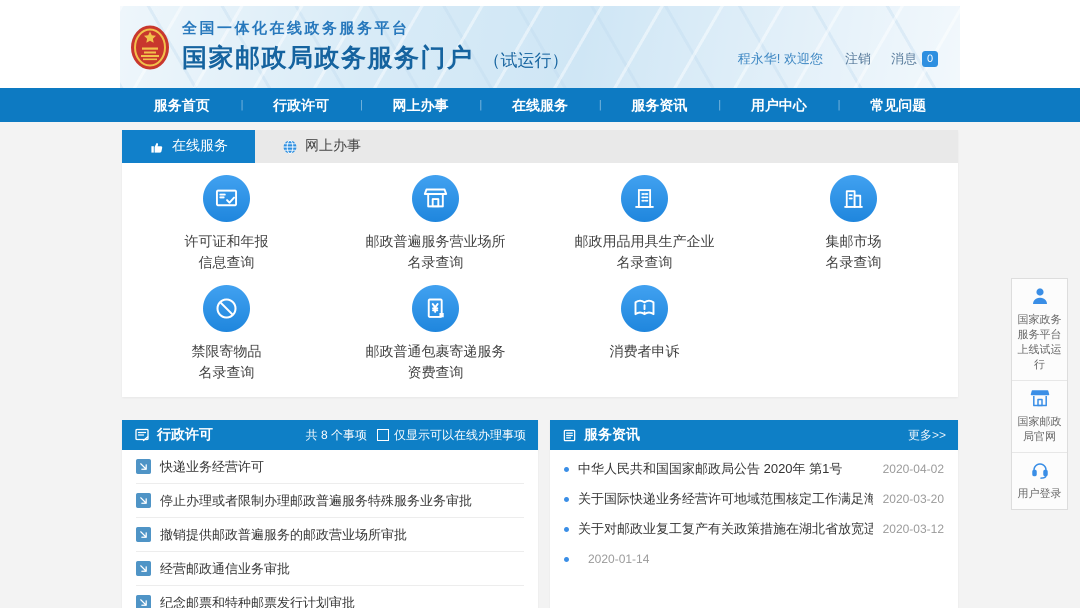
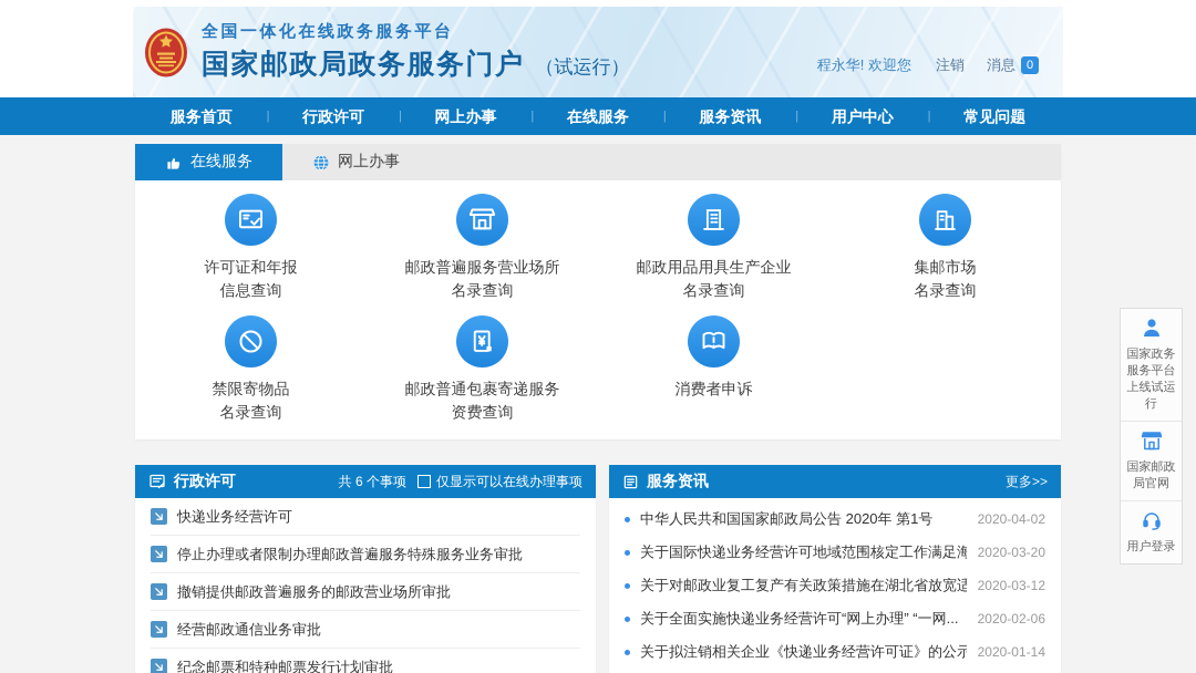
  全国一体化在线政务服务平台
  国家邮政局政务服务门户
  （试运行）
  程永华! 欢迎您
  注销
  消息
  0
  服务首页
  行政许可
  网上办事
  在线服务
  服务资讯
  用户中心
  常见问题
  在线服务
  网上办事
  许可证和年报
  信息查询
  邮政普遍服务营业场所
  名录查询
  邮政用品用具生产企业
  名录查询
  集邮市场
  名录查询
  禁限寄物品
  名录查询
  邮政普通包裹寄递服务
  资费查询
  消费者申诉
  行政许可
- 共 8 个事项
+ 共 6 个事项
  仅显示可以在线办理事项
  快递业务经营许可
  停止办理或者限制办理邮政普遍服务特殊服务业务审批
  撤销提供邮政普遍服务的邮政营业场所审批
  经营邮政通信业务审批
  纪念邮票和特种邮票发行计划审批
  服务资讯
  更多>>
  中华人民共和国国家邮政局公告 2020年 第1号
  2020-04-02
  关于国际快递业务经营许可地域范围核定工作满足海
  2020-03-20
  关于对邮政业复工复产有关政策措施在湖北省放宽适
  2020-03-12
+ 关于全面实施快递业务经营许可“网上办理” “一网...
+ 2020-02-06
+ 关于拟注销相关企业《快递业务经营许可证》的公示
  2020-01-14
  国家政务服务平台上线试运行
  国家邮政局官网
  用户登录
